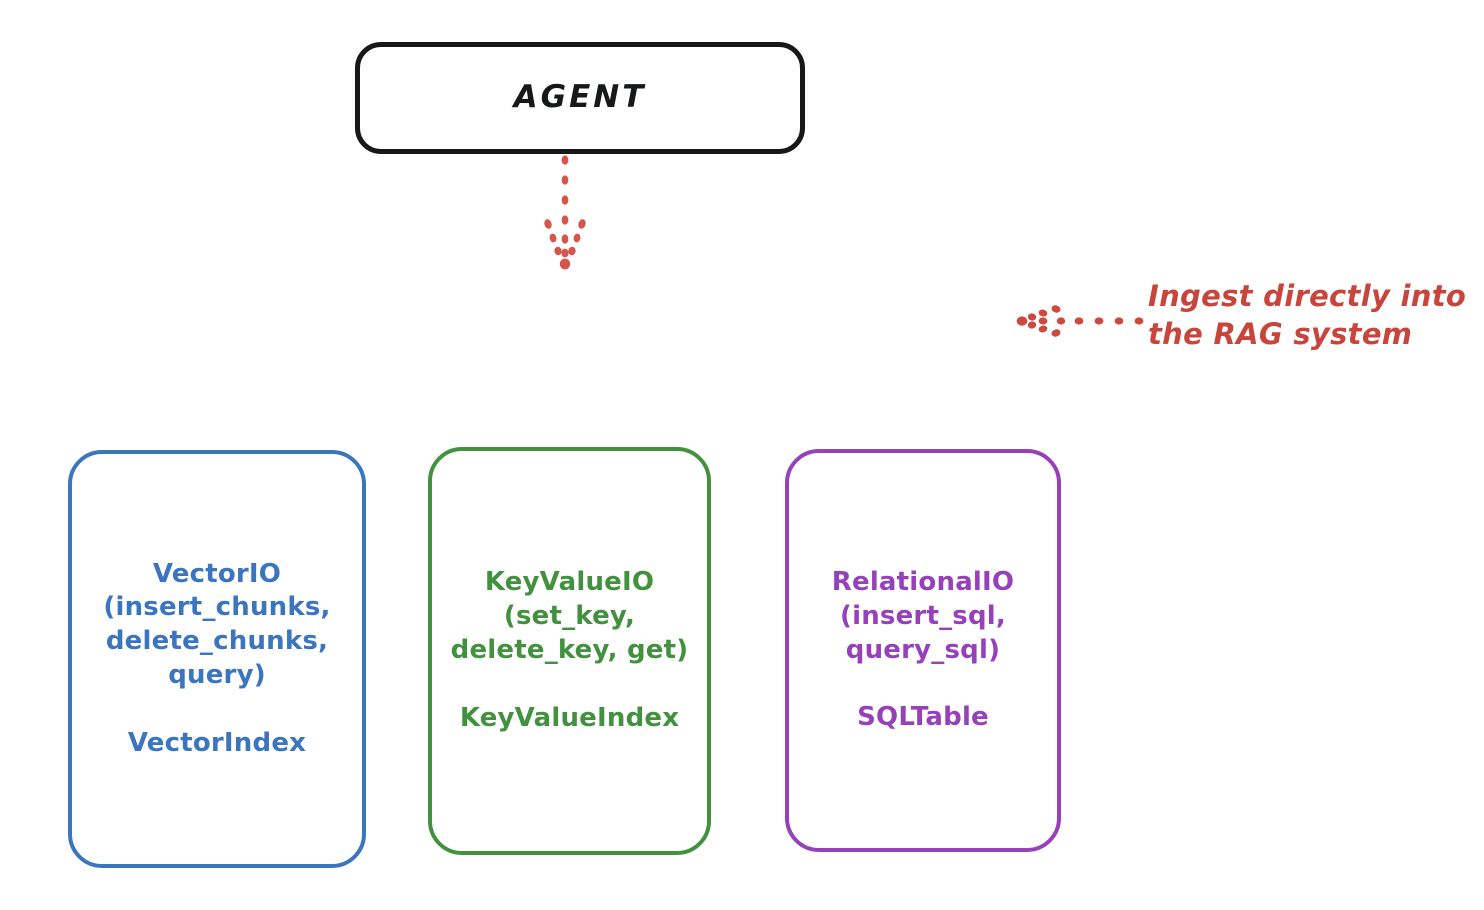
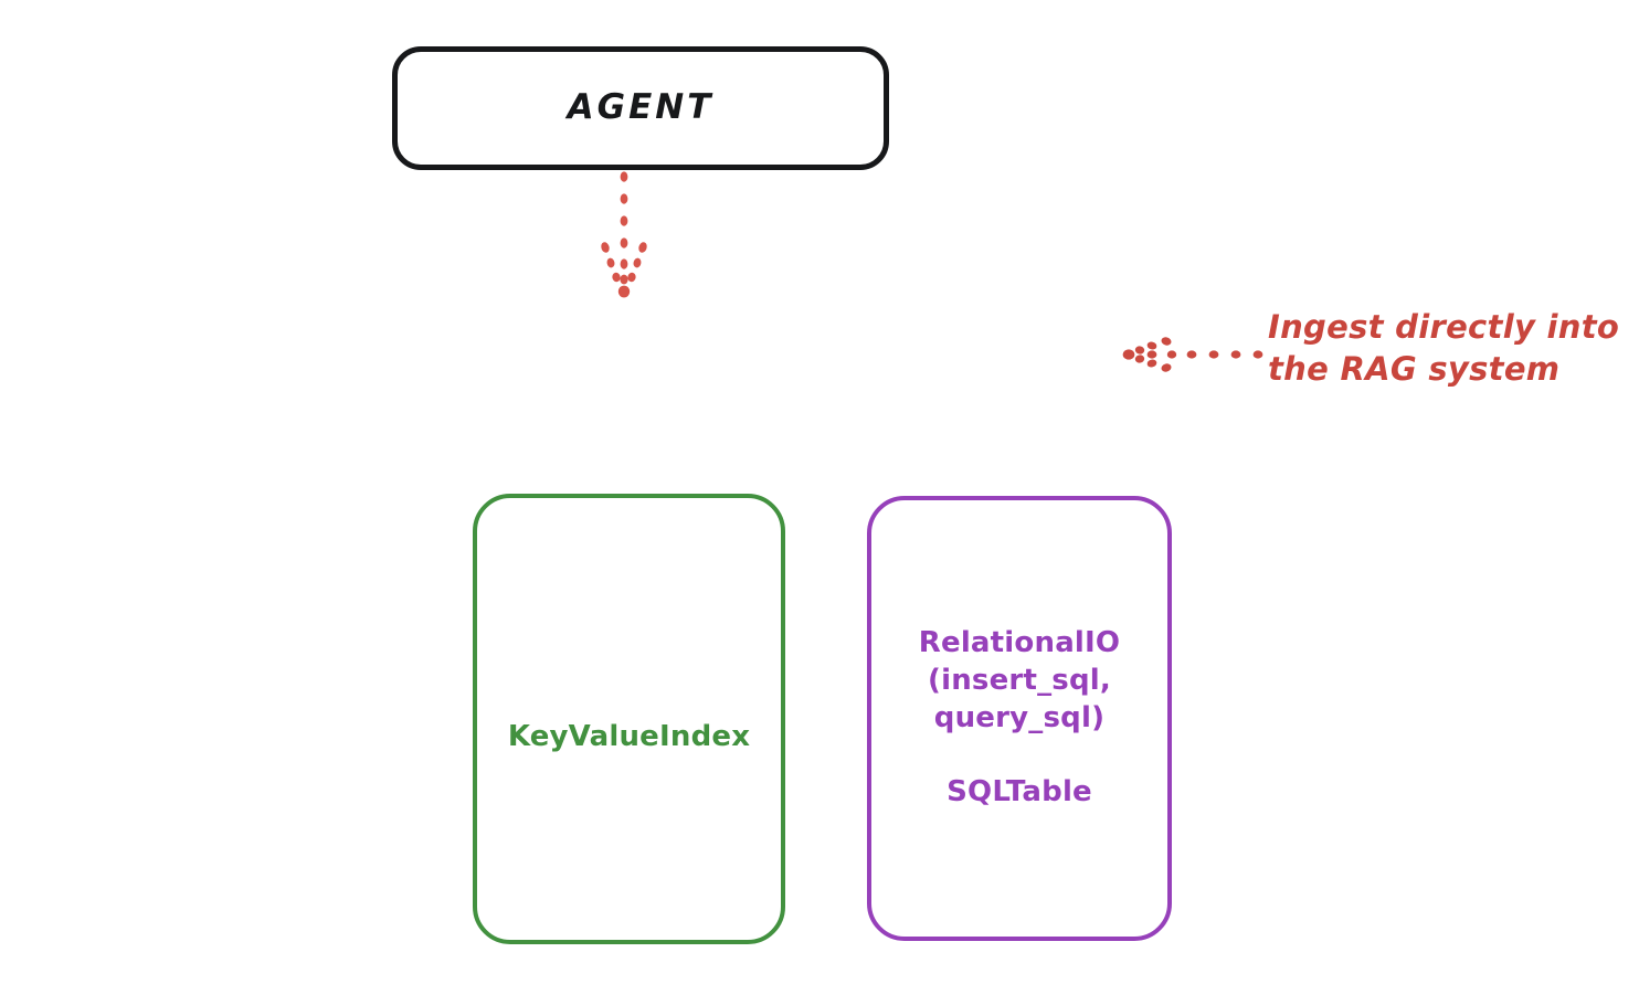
  AGENT
  Ingest directly into
  the RAG system
- VectorIO
- (insert_chunks,
- delete_chunks,
- query)
- VectorIndex
- KeyValueIO
- (set_key,
- delete_key, get)
  KeyValueIndex
  RelationalIO
  (insert_sql,
  query_sql)
  SQLTable
